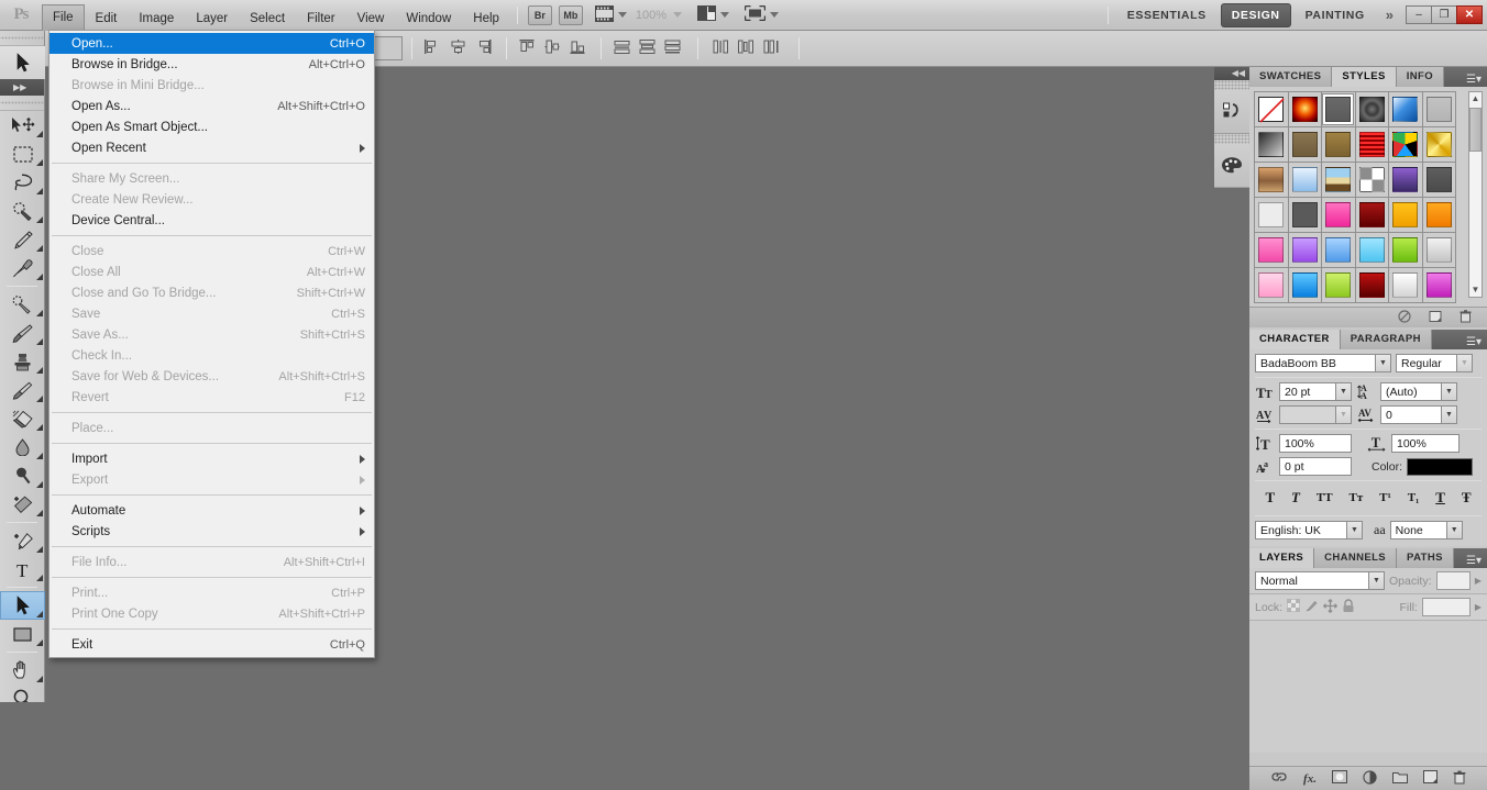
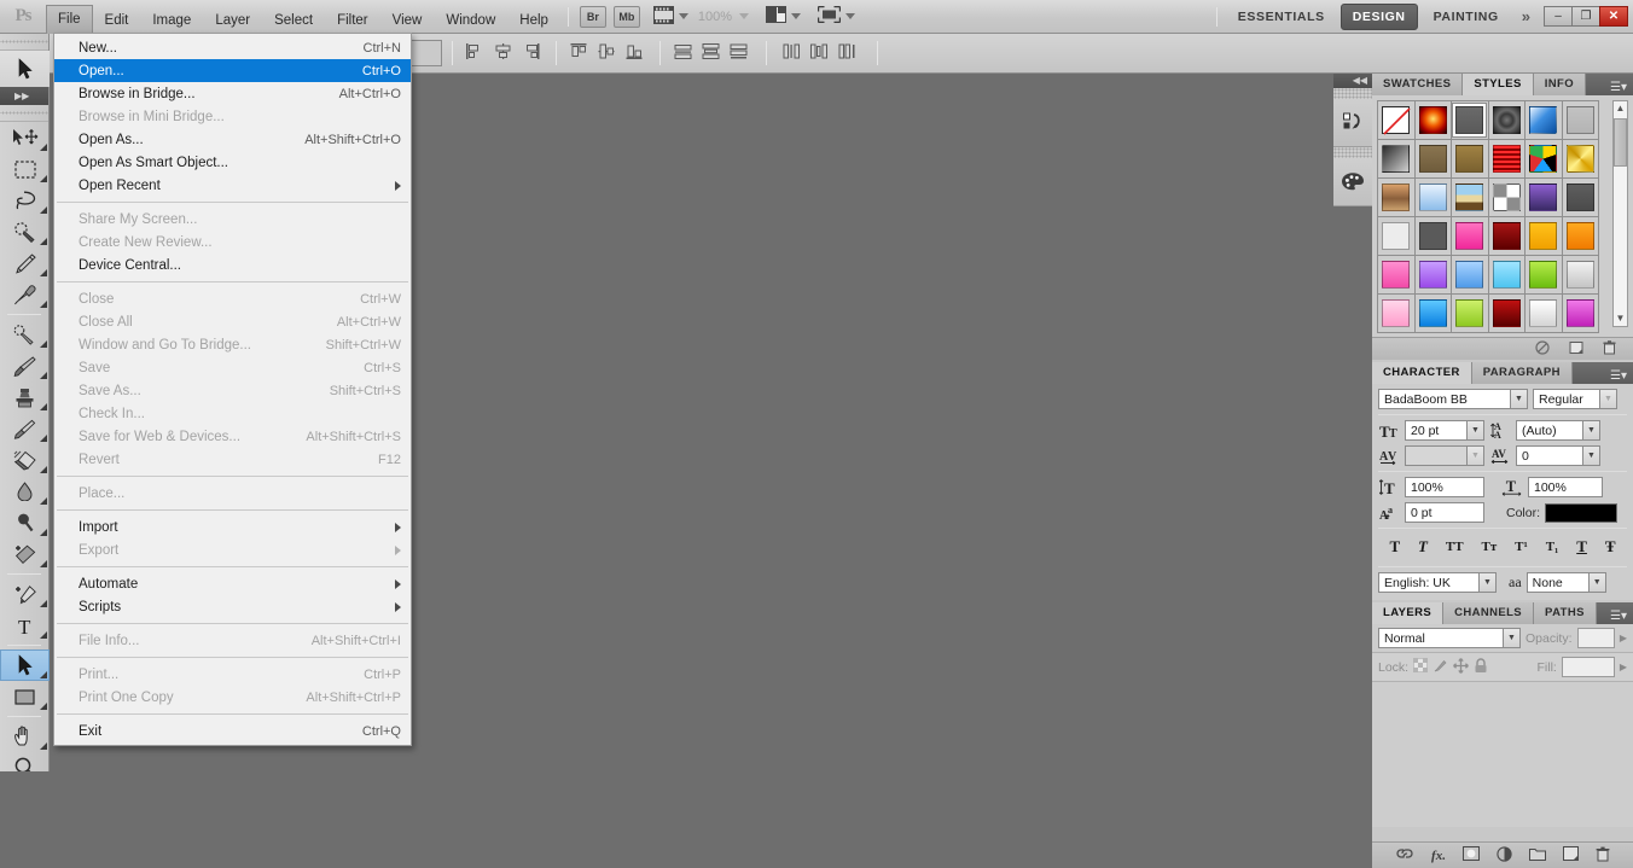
  Ps
  File
  Edit
  Image
  Layer
  Select
  Filter
  View
  Window
  Help
  Br
  Mb
  100%
  ESSENTIALS
  DESIGN
  PAINTING
  »
  –
  ❐
  ✕
  ▶▶
  T
+ New...
+ Ctrl+N
  Open...
  Ctrl+O
  Browse in Bridge...
  Alt+Ctrl+O
  Browse in Mini Bridge...
  Open As...
  Alt+Shift+Ctrl+O
  Open As Smart Object...
  Open Recent
  Share My Screen...
  Create New Review...
  Device Central...
  Close
  Ctrl+W
  Close All
  Alt+Ctrl+W
- Close and Go To Bridge...
+ Window and Go To Bridge...
  Shift+Ctrl+W
  Save
  Ctrl+S
  Save As...
  Shift+Ctrl+S
  Check In...
  Save for Web & Devices...
  Alt+Shift+Ctrl+S
  Revert
  F12
  Place...
  Import
  Export
  Automate
  Scripts
  File Info...
  Alt+Shift+Ctrl+I
  Print...
  Ctrl+P
  Print One Copy
  Alt+Shift+Ctrl+P
  Exit
  Ctrl+Q
  ◀◀
  SWATCHES
  STYLES
  INFO
  ☰▾
  ▲
  ▼
  CHARACTER
  PARAGRAPH
  ☰▾
  BadaBoom BB
  Regular
  T
  T
  20 pt
  A
  A
  (Auto)
  A
  V
  AV
  0
  T
  100%
  T
  100%
  A
  a
  0 pt
  Color:
  T
  T
  TT
  Tт
  T¹
  T₁
  T
  Ŧ
  English: UK
  aa
  None
  LAYERS
  CHANNELS
  PATHS
  ☰▾
  Normal
  Opacity:
  ▶
  Lock:
  Fill:
  ▶
  fx.
